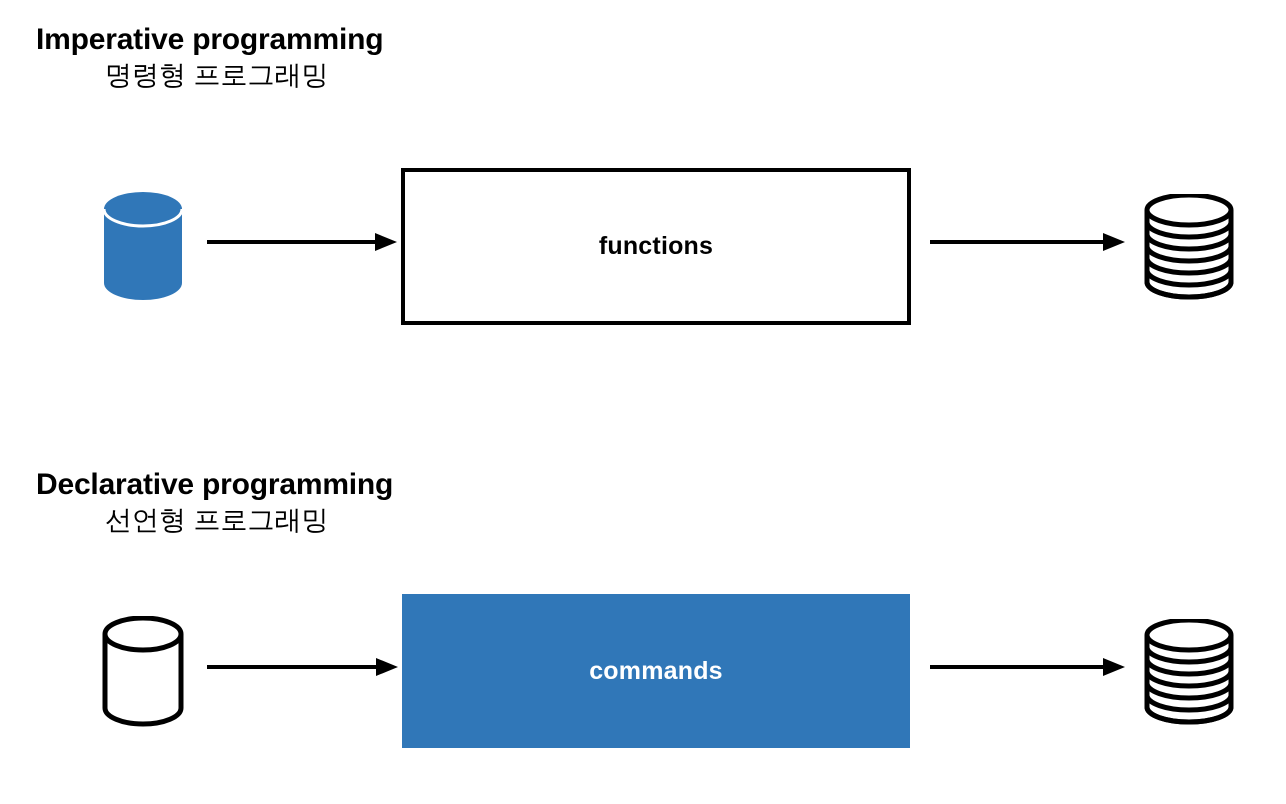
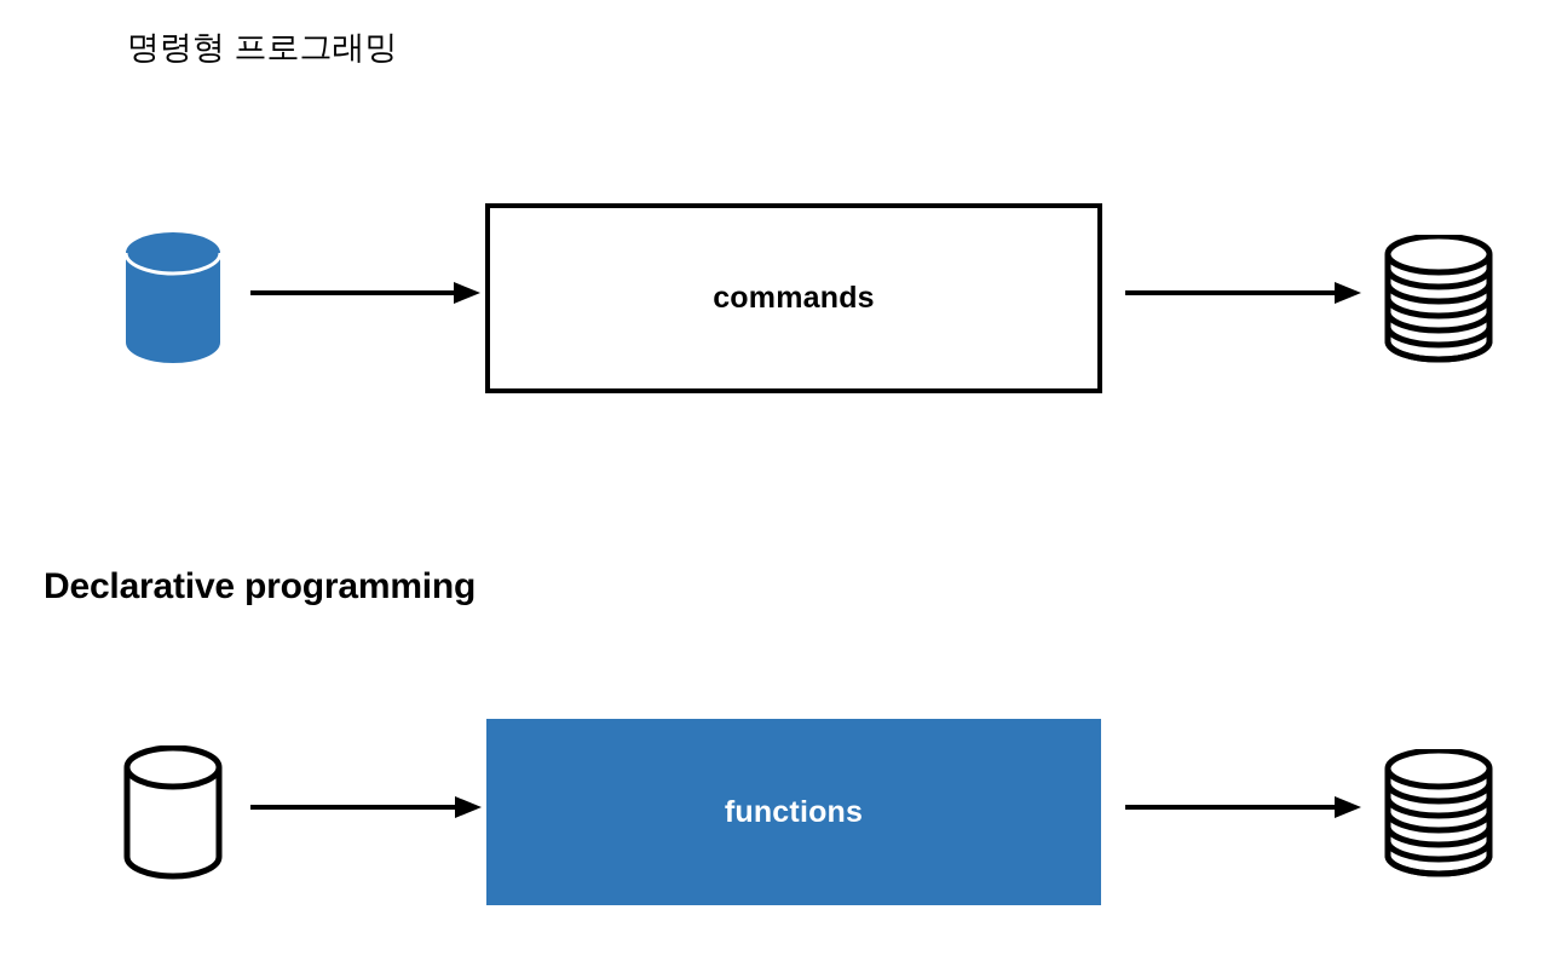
- Imperative programming
  명령형 프로그래밍
- functions
+ commands
  Declarative programming
- 선언형 프로그래밍
- commands
+ functions
